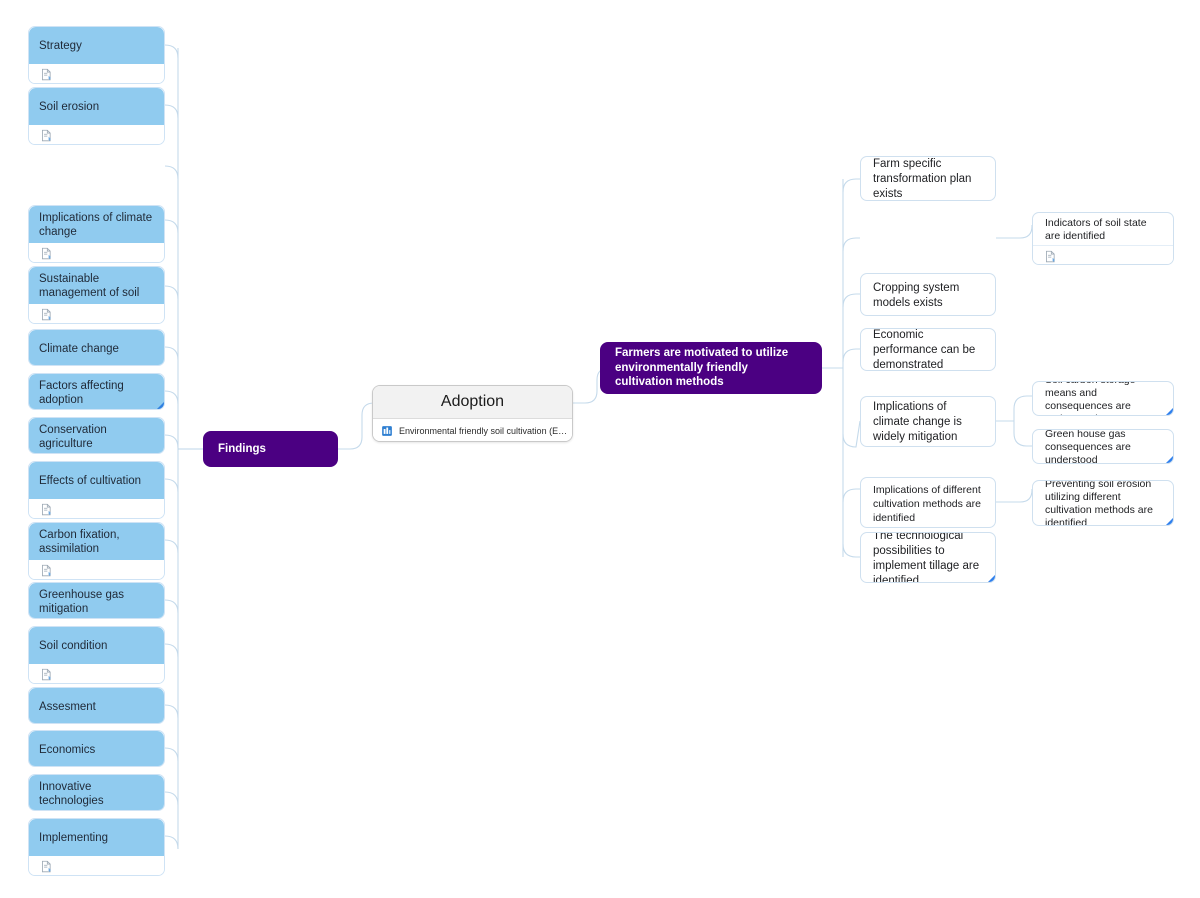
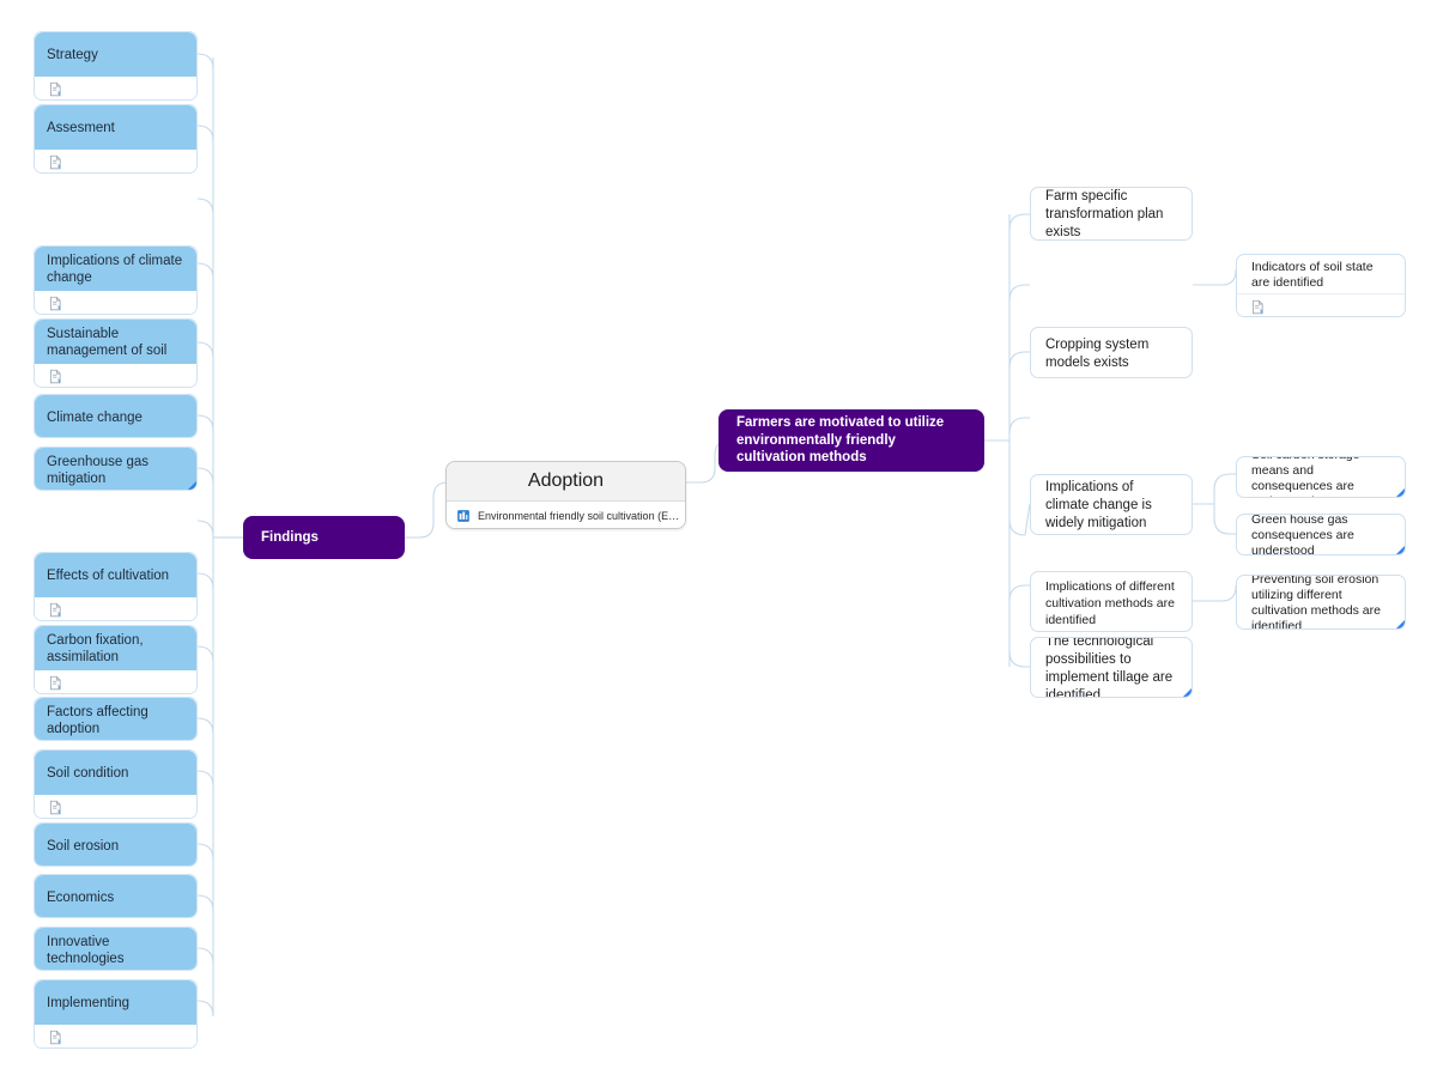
  Strategy
- Soil erosion
+ Assesment
  Implications of climate change
  Sustainable management of soil
  Climate change
- Factors affecting adoption
+ Greenhouse gas mitigation
- Conservation agriculture
  Effects of cultivation
  Carbon fixation, assimilation
- Greenhouse gas mitigation
+ Factors affecting adoption
  Soil condition
- Assesment
+ Soil erosion
  Economics
  Innovative technologies
  Implementing
  Findings
  Adoption
  Environmental friendly soil cultivation (EFS
  Farmers are motivated to utilize environmentally friendly cultivation methods
  Farm specific transformation plan exists
  Cropping system models exists
- Economic performance can be demonstrated
  Implications of climate change is widely mitigation
  Implications of different cultivation methods are identified
  The technological possibilities to implement tillage are identified
  Indicators of soil state are identified
  Green house gas consequences are understood
  Preventing soil erosion utilizing different cultivation methods are identified
